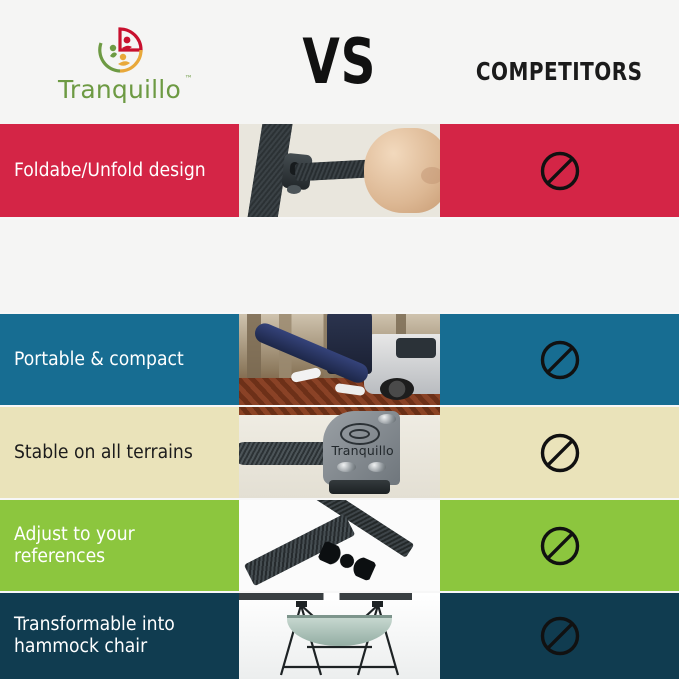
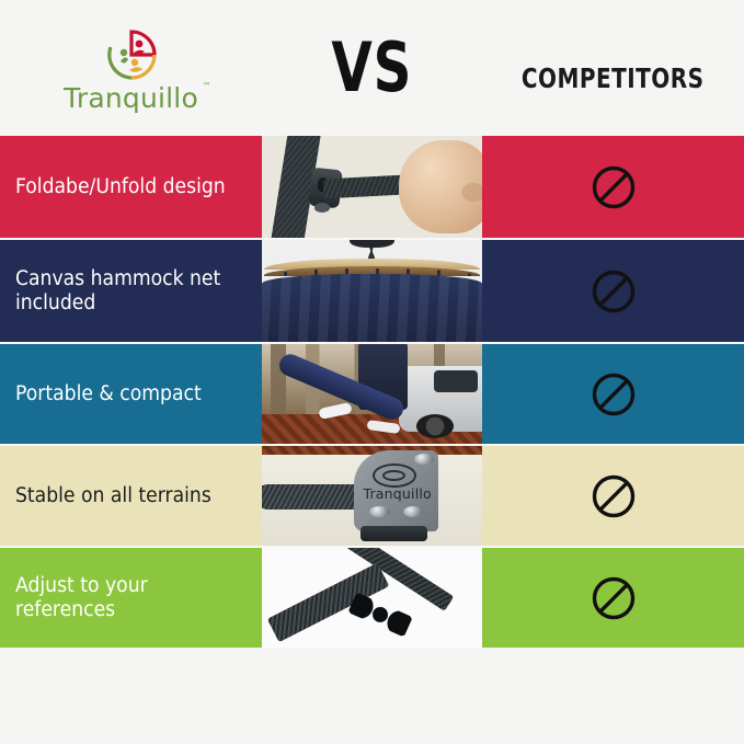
  Tranquillo
  ™
  VS
  COMPETITORS
  Foldabe/Unfold design
+ Canvas hammock net included
  Portable & compact
  Stable on all terrains
  Tranquillo
  Adjust to your references
- Transformable into hammock chair
